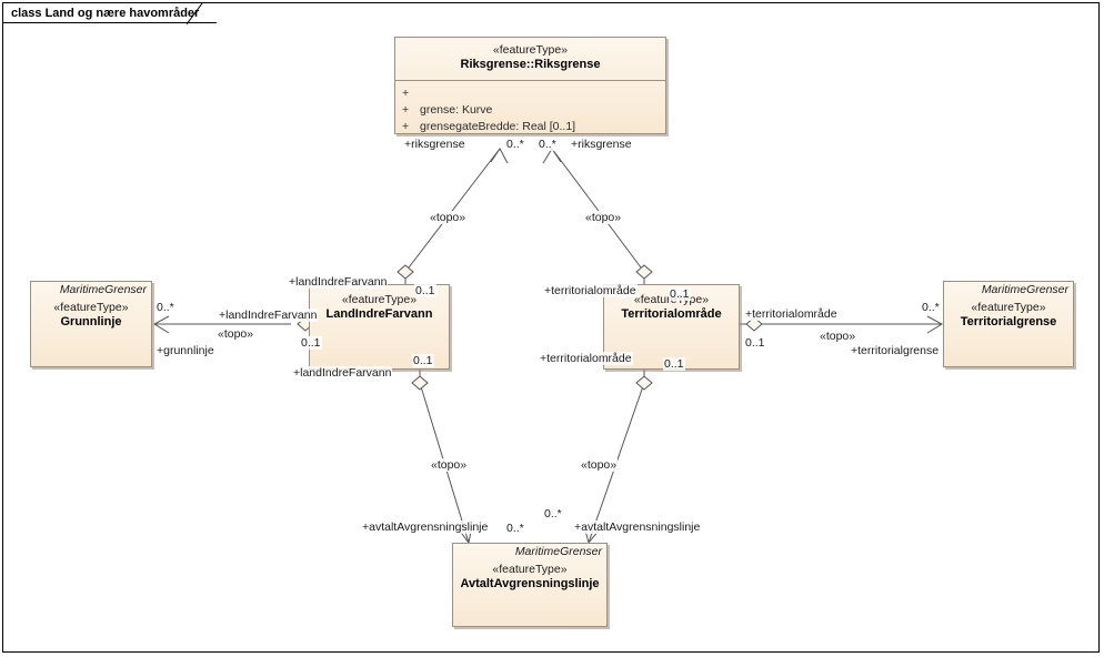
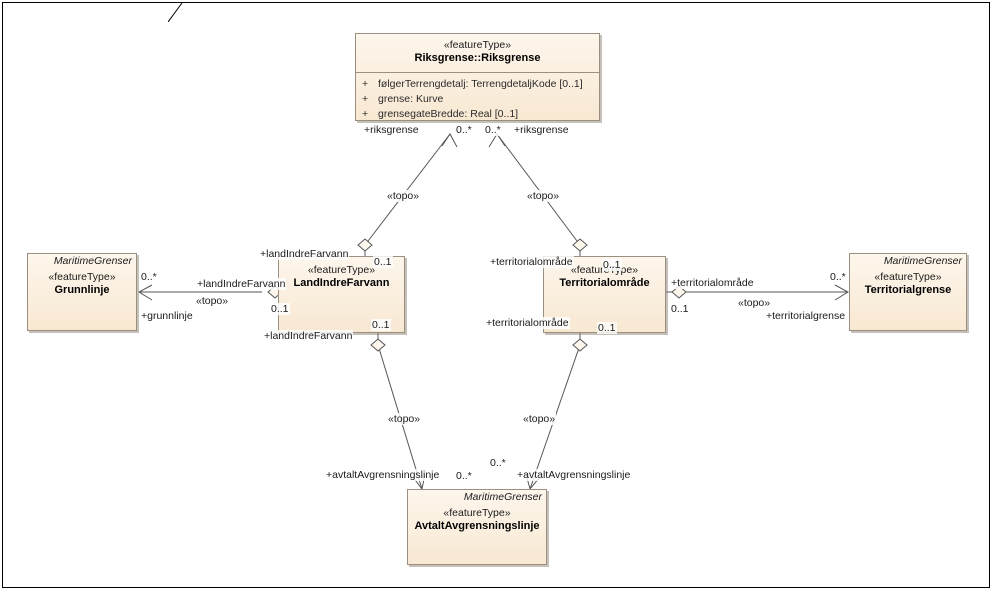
- class Land og nære havområder
  «featureType»
  Riksgrense::Riksgrense
  +
+ følgerTerrengdetalj: TerrengdetaljKode [0..1]
  +
  grense: Kurve
  +
  grensegateBredde: Real [0..1]
  MaritimeGrenser
  «featureType»
  Grunnlinje
  «featureType»
  LandIndreFarvann
  «featureType»
  Territorialområde
  MaritimeGrenser
  «featureType»
  Territorialgrense
  MaritimeGrenser
  «featureType»
  AvtaltAvgrensningslinje
  +riksgrense
  0..*
  «topo»
  0..*
  +riksgrense
  «topo»
  +landIndreFarvann
  0..1
  +landIndreFarvann
  0..1
  «topo»
  0..*
  +grunnlinje
  +landIndreFarvann
  0..1
  +territorialområde
  0..1
  +territorialområde
  0..1
  «topo»
  0..*
  +territorialgrense
  +territorialområde
  0..1
  «topo»
  +avtaltAvgrensningslinje
  0..*
  «topo»
  0..*
  +avtaltAvgrensningslinje
